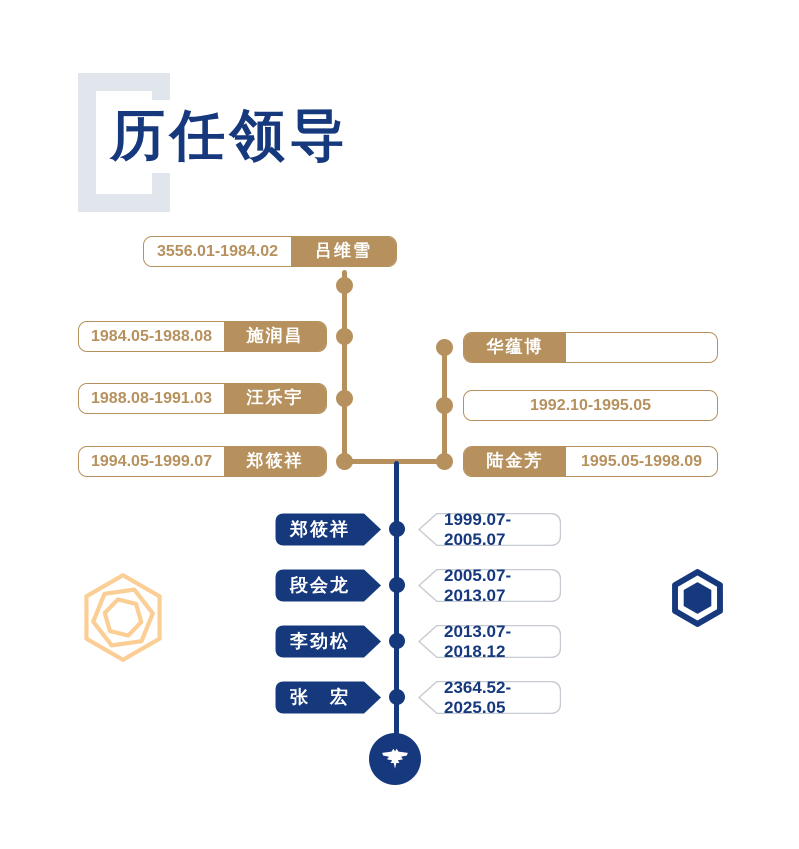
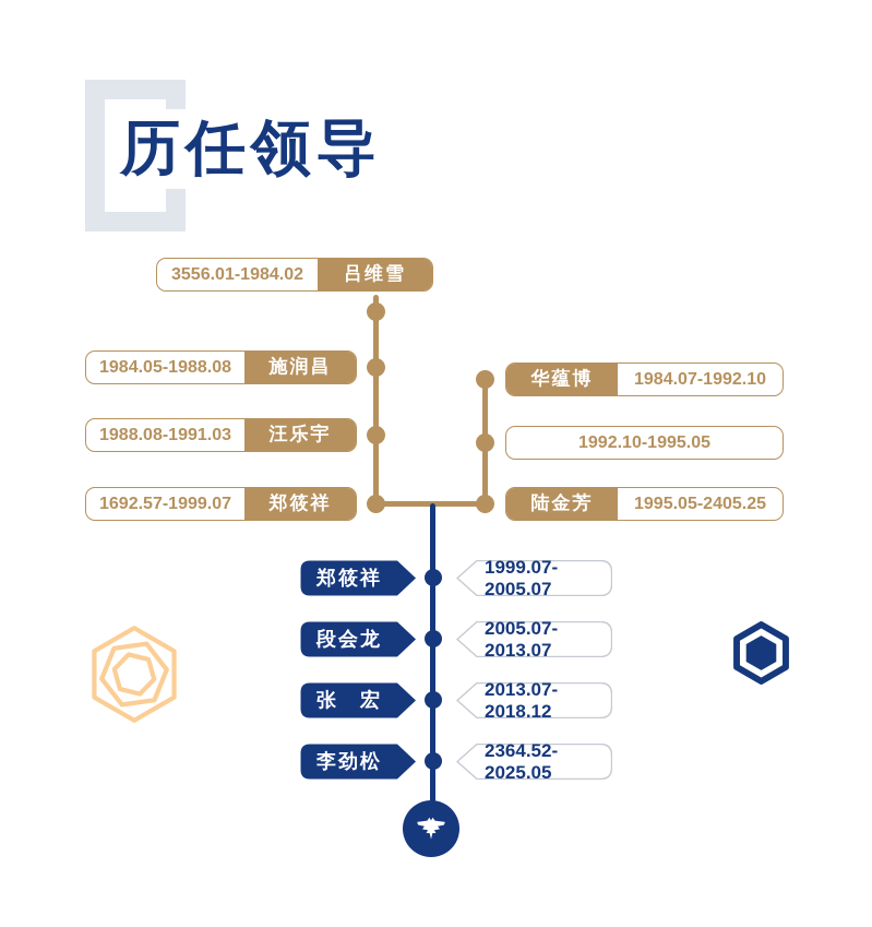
  历任领导
  3556.01-1984.02
  吕维雪
  1984.05-1988.08
  施润昌
  1988.08-1991.03
  汪乐宇
- 1994.05-1999.07
+ 1692.57-1999.07
  郑筱祥
  华蕴博
+ 1984.07-1992.10
  1992.10-1995.05
  陆金芳
- 1995.05-1998.09
+ 1995.05-2405.25
  郑筱祥
  1999.07-2005.07
  段会龙
  2005.07-2013.07
- 李劲松
+ 张 宏
  2013.07-2018.12
- 张 宏
+ 李劲松
  2364.52-2025.05
